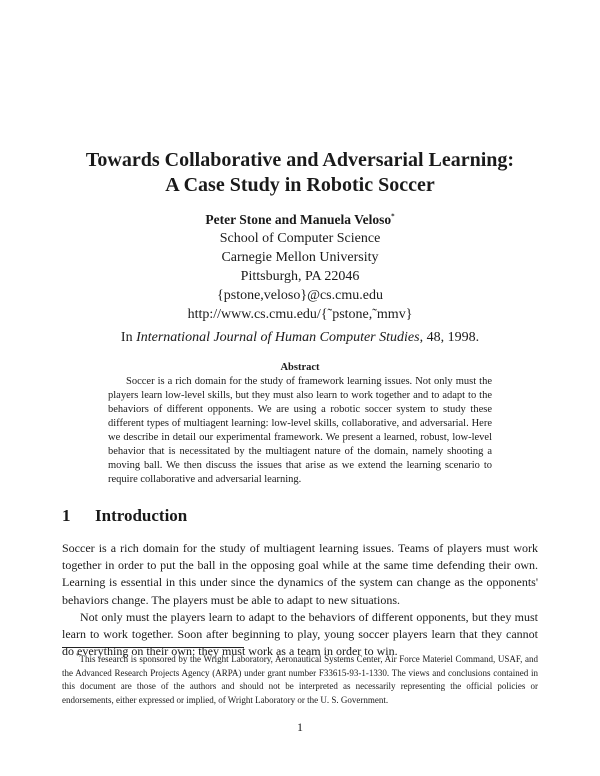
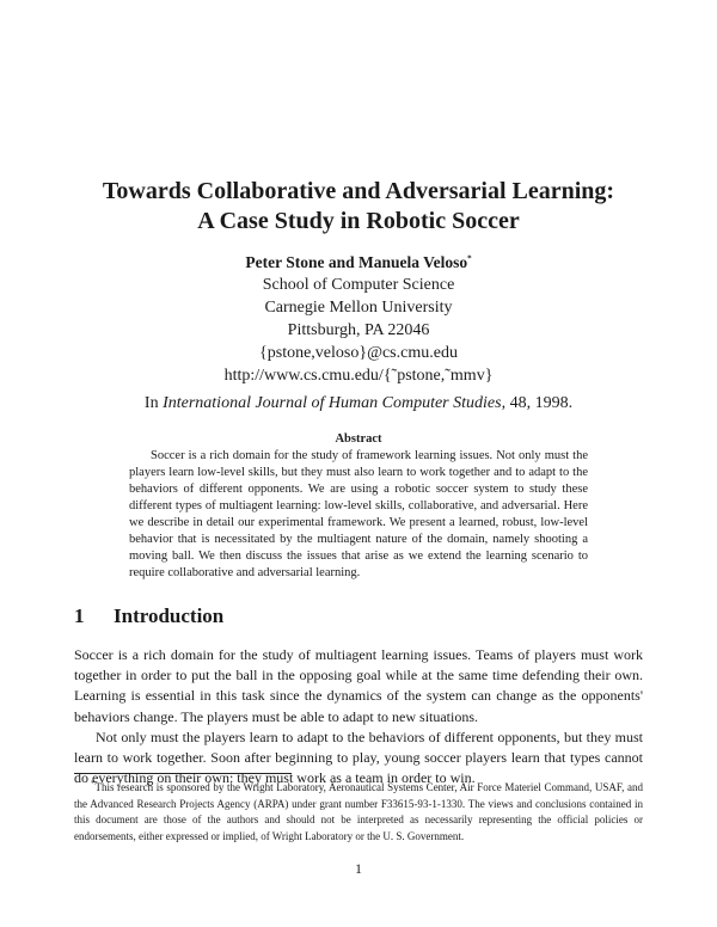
  Towards Collaborative and Adversarial Learning:
  A Case Study in Robotic Soccer
  Peter Stone and Manuela Veloso*
  School of Computer Science
  Carnegie Mellon University
  Pittsburgh, PA 22046
  {pstone,veloso}@cs.cmu.edu
  http://www.cs.cmu.edu/{˜pstone,˜mmv}
  In International Journal of Human Computer Studies, 48, 1998.
  Abstract
  Soccer is a rich domain for the study of framework learning issues. Not only must the players learn low-level skills, but they must also learn to work together and to adapt to the behaviors of different opponents. We are using a robotic soccer system to study these different types of multiagent learning: low-level skills, collaborative, and adversarial. Here we describe in detail our experimental framework. We present a learned, robust, low-level behavior that is necessitated by the multiagent nature of the domain, namely shooting a moving ball. We then discuss the issues that arise as we extend the learning scenario to require collaborative and adversarial learning.
  1 Introduction
- Soccer is a rich domain for the study of multiagent learning issues. Teams of players must work together in order to put the ball in the opposing goal while at the same time defending their own. Learning is essential in this under since the dynamics of the system can change as the opponents' behaviors change. The players must be able to adapt to new situations.
+ Soccer is a rich domain for the study of multiagent learning issues. Teams of players must work together in order to put the ball in the opposing goal while at the same time defending their own. Learning is essential in this task since the dynamics of the system can change as the opponents' behaviors change. The players must be able to adapt to new situations.
- Not only must the players learn to adapt to the behaviors of different opponents, but they must learn to work together. Soon after beginning to play, young soccer players learn that they cannot do everything on their own: they must work as a team in order to win.
+ Not only must the players learn to adapt to the behaviors of different opponents, but they must learn to work together. Soon after beginning to play, young soccer players learn that types cannot do everything on their own: they must work as a team in order to win.
  *This research is sponsored by the Wright Laboratory, Aeronautical Systems Center, Air Force Materiel Command, USAF, and the Advanced Research Projects Agency (ARPA) under grant number F33615-93-1-1330. The views and conclusions contained in this document are those of the authors and should not be interpreted as necessarily representing the official policies or endorsements, either expressed or implied, of Wright Laboratory or the U. S. Government.
  1
